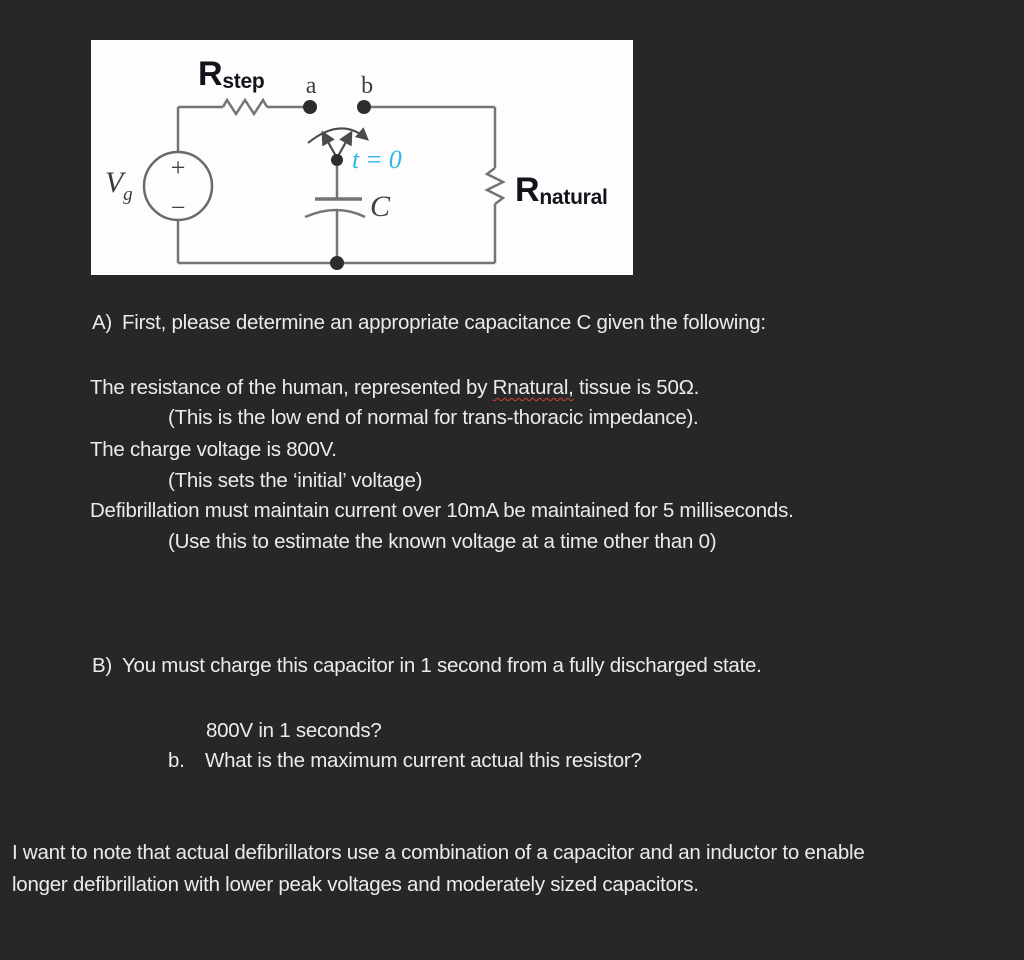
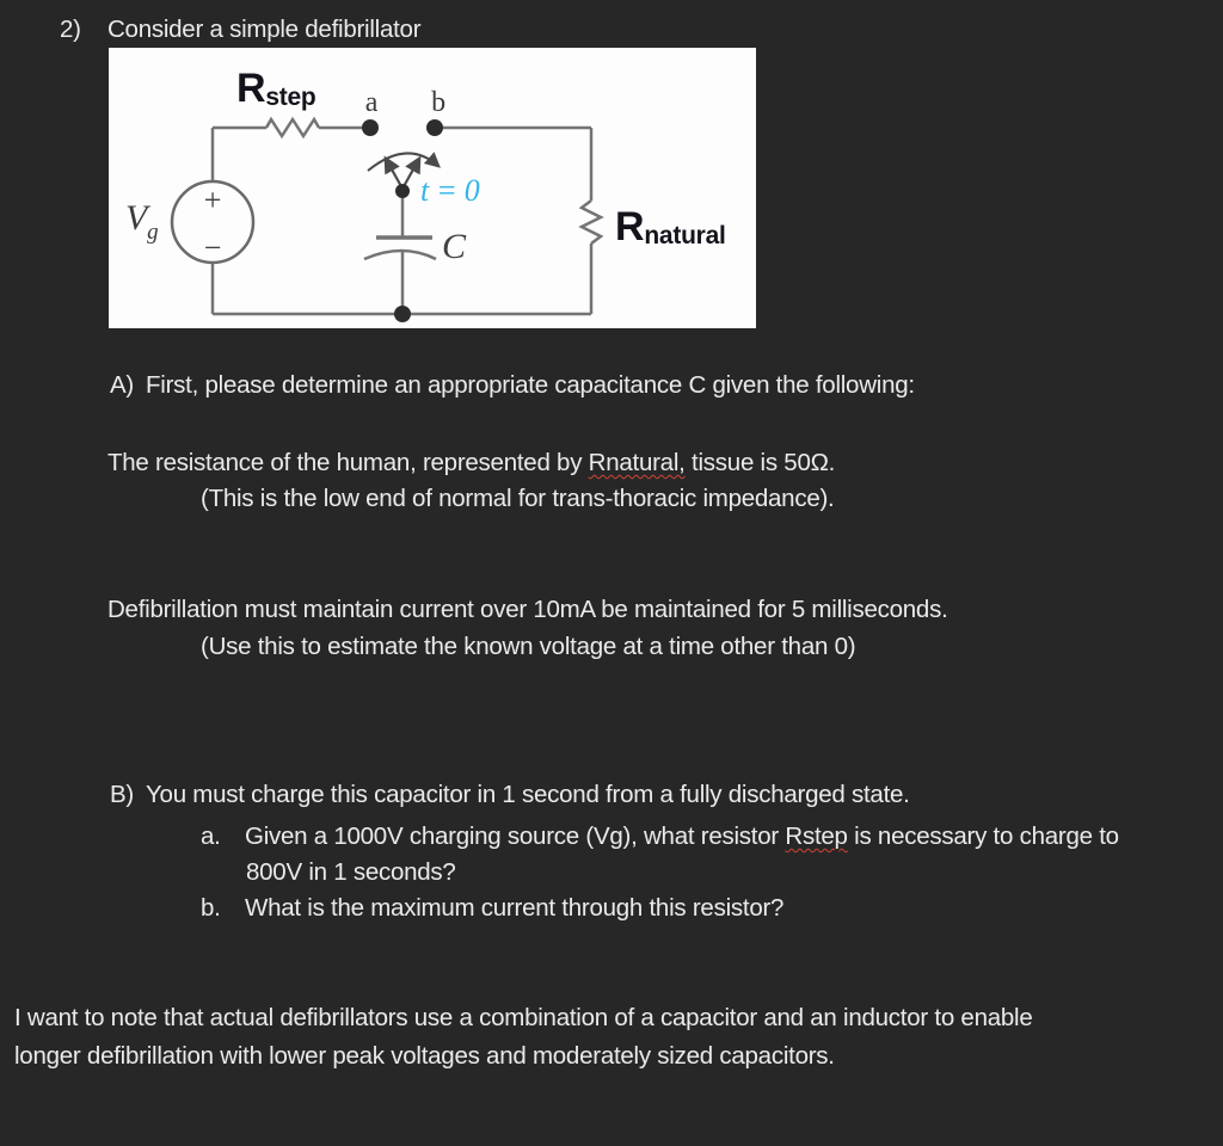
+ 2) Consider a simple defibrillator
  +
  −
  Vg
  a
  b
  t = 0
  C
  Rstep
  Rnatural
  A) First, please determine an appropriate capacitance C given the following:
  The resistance of the human, represented by Rnatural, tissue is 50Ω.
  (This is the low end of normal for trans-thoracic impedance).
- The charge voltage is 800V.
- (This sets the ‘initial’ voltage)
  Defibrillation must maintain current over 10mA be maintained for 5 milliseconds.
  (Use this to estimate the known voltage at a time other than 0)
  B) You must charge this capacitor in 1 second from a fully discharged state.
+ a. Given a 1000V charging source (Vg), what resistor Rstep is necessary to charge to
  800V in 1 seconds?
- b. What is the maximum current actual this resistor?
+ b. What is the maximum current through this resistor?
  I want to note that actual defibrillators use a combination of a capacitor and an inductor to enable
  longer defibrillation with lower peak voltages and moderately sized capacitors.
